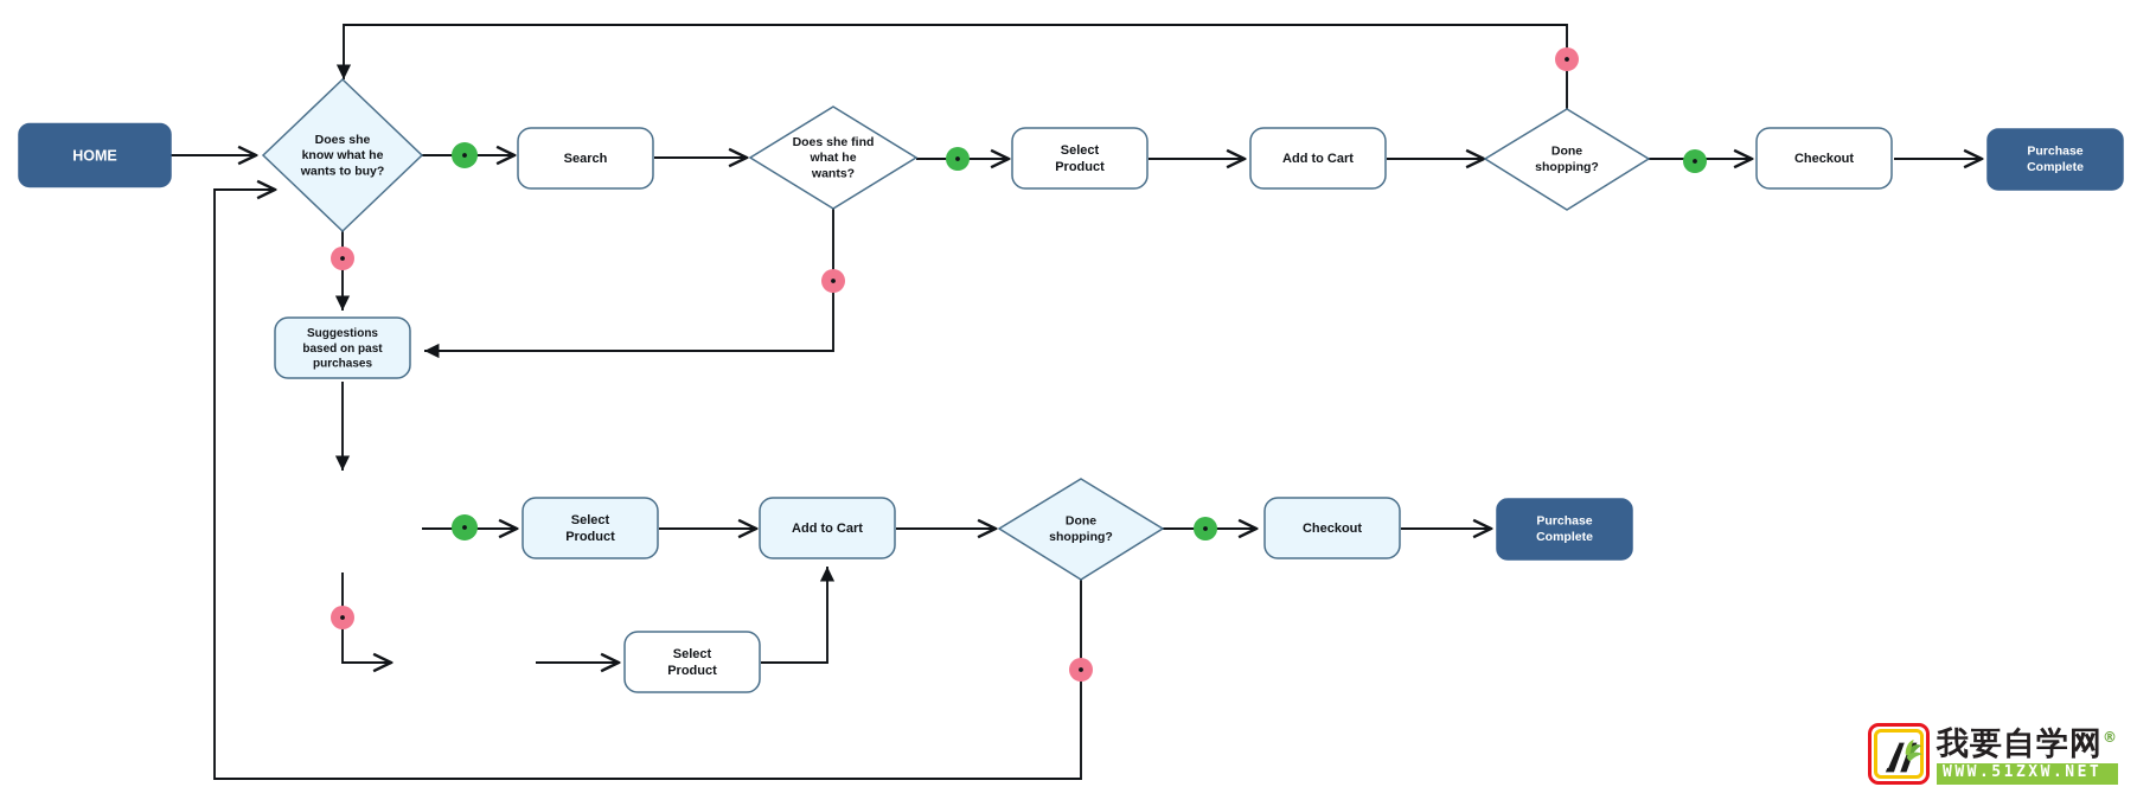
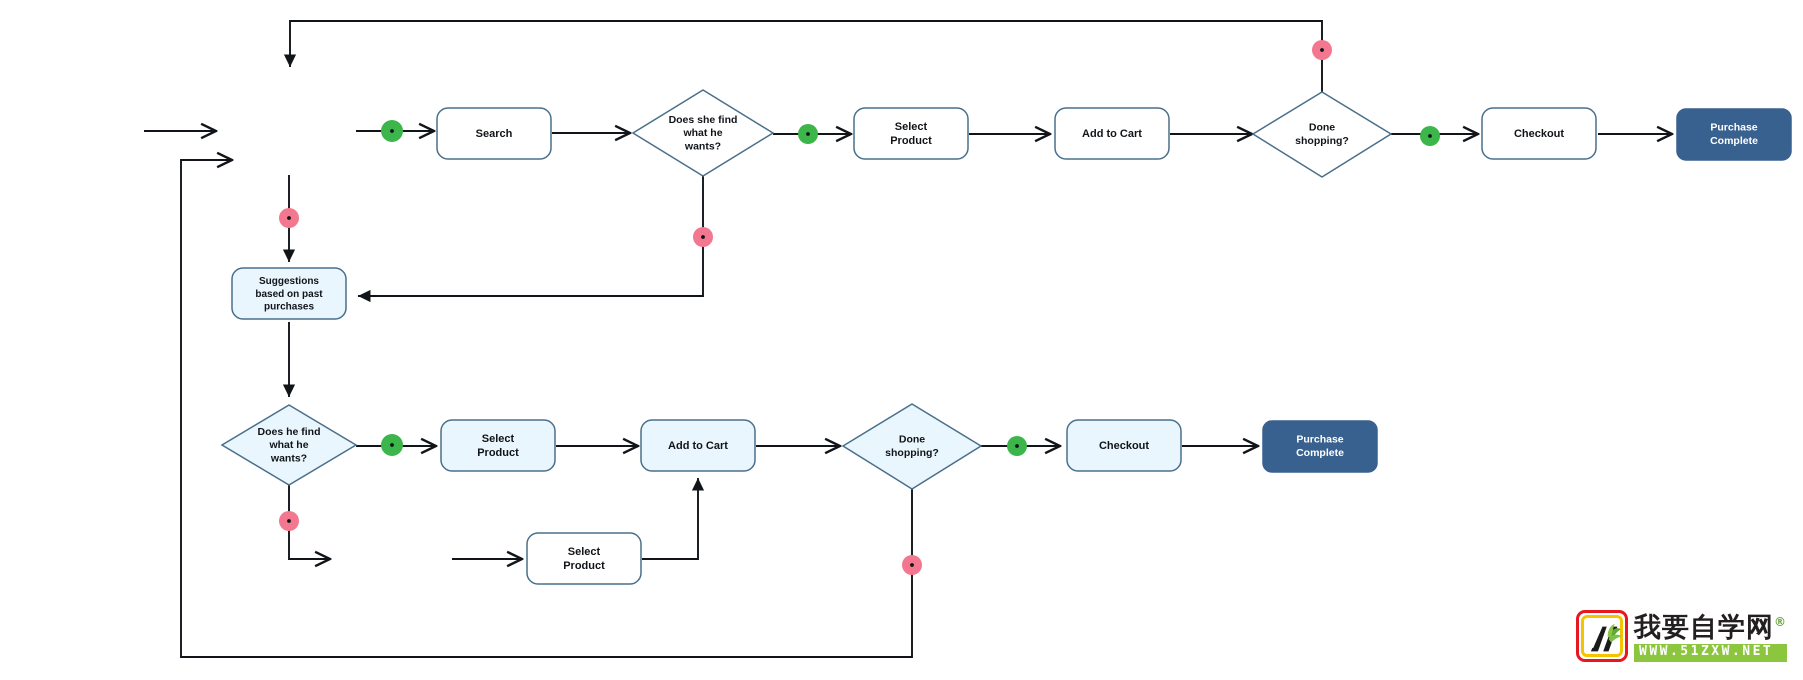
- HOME
- Does she know what he wants to buy?
  Search
  Does she find what he wants?
  Select Product
  Add to Cart
  Done shopping?
  Checkout
  Purchase Complete
  Suggestions based on past purchases
+ Does he find what he wants?
  Select Product
  Add to Cart
  Done shopping?
  Checkout
  Purchase Complete
  Select Product
  我要自学网®
  WWW.51ZXW.NET
